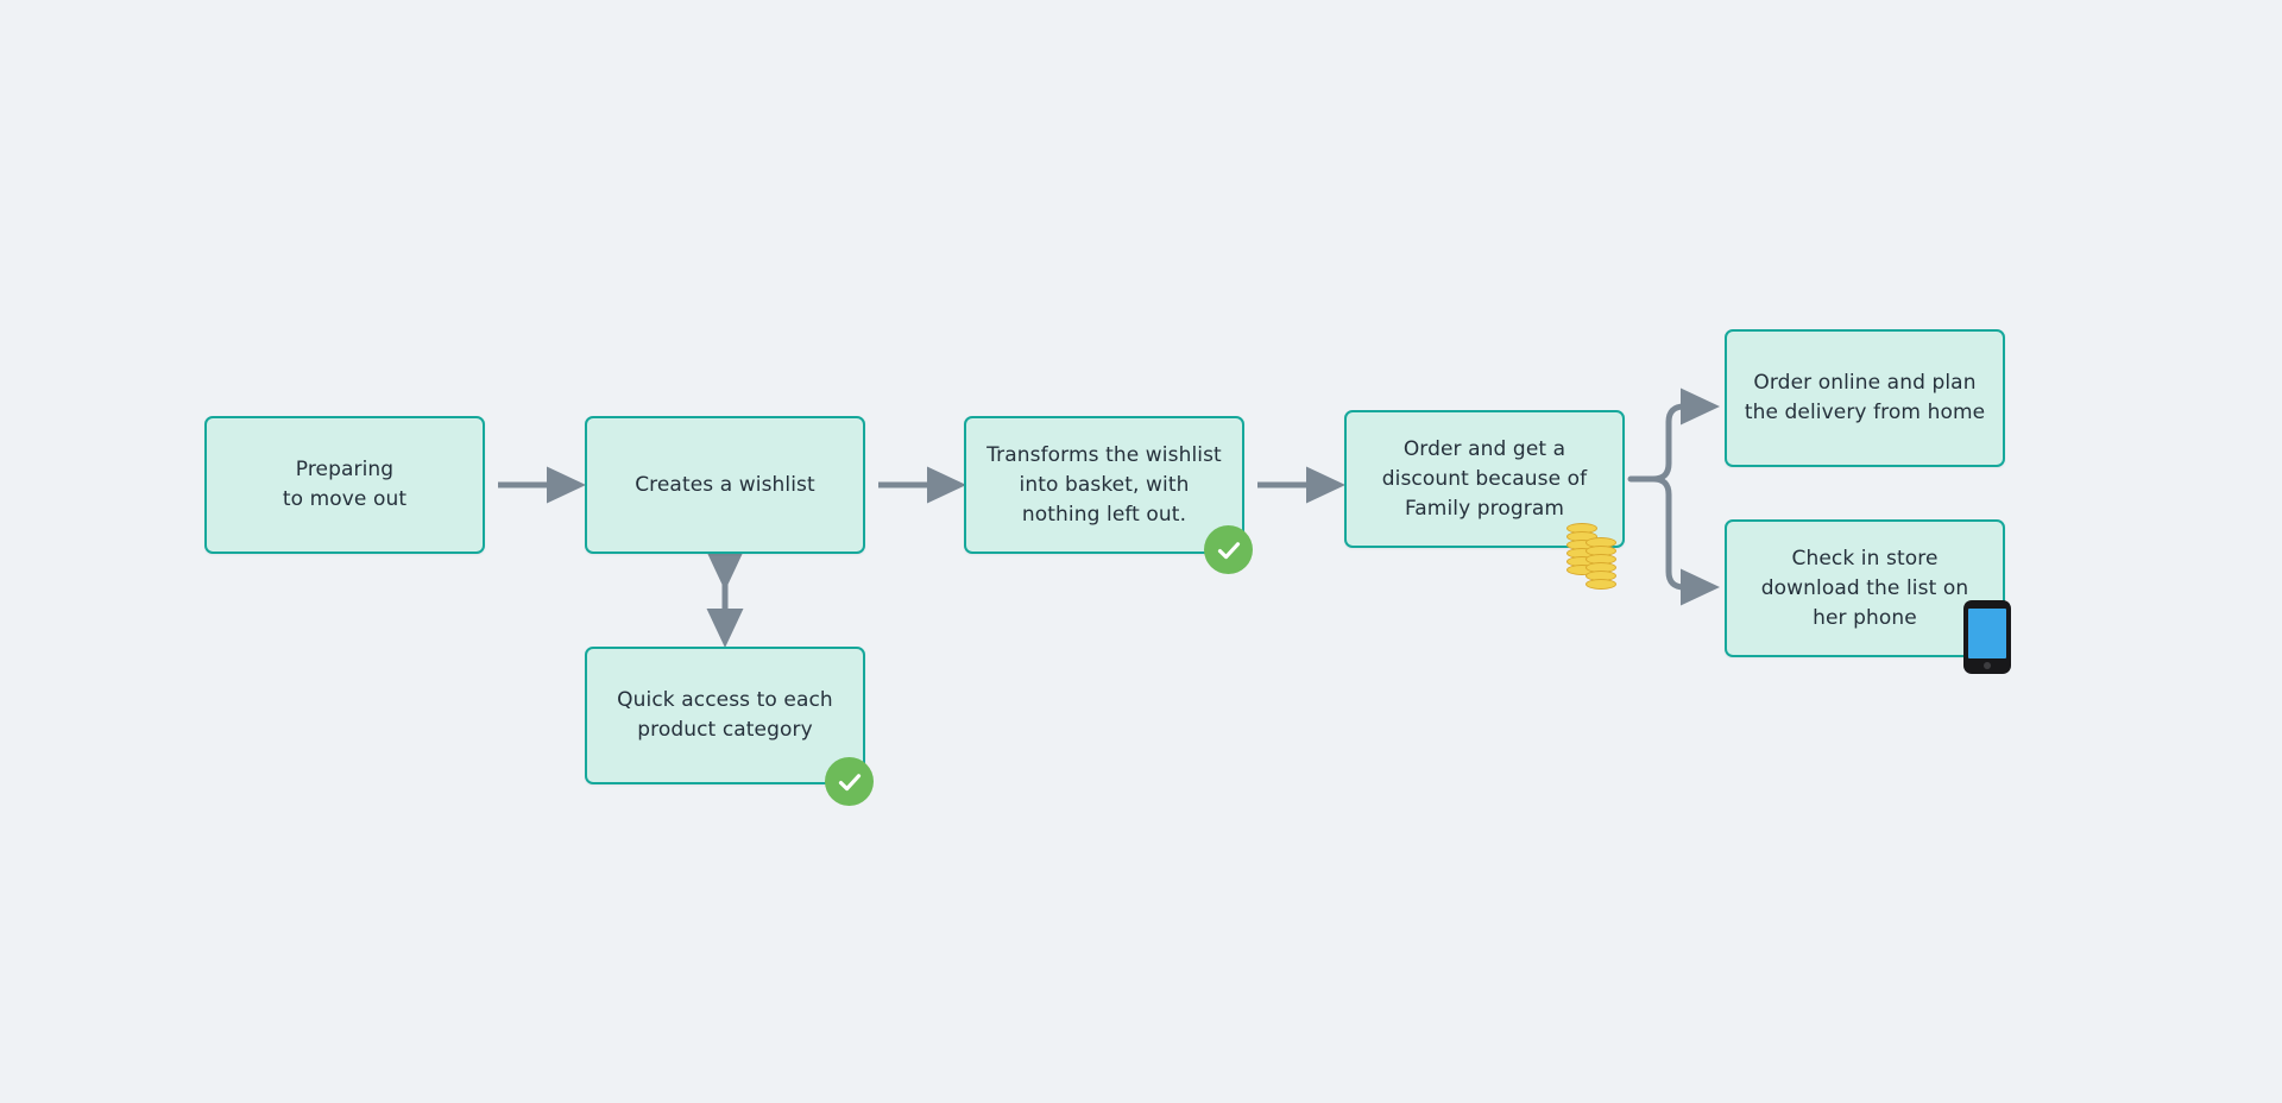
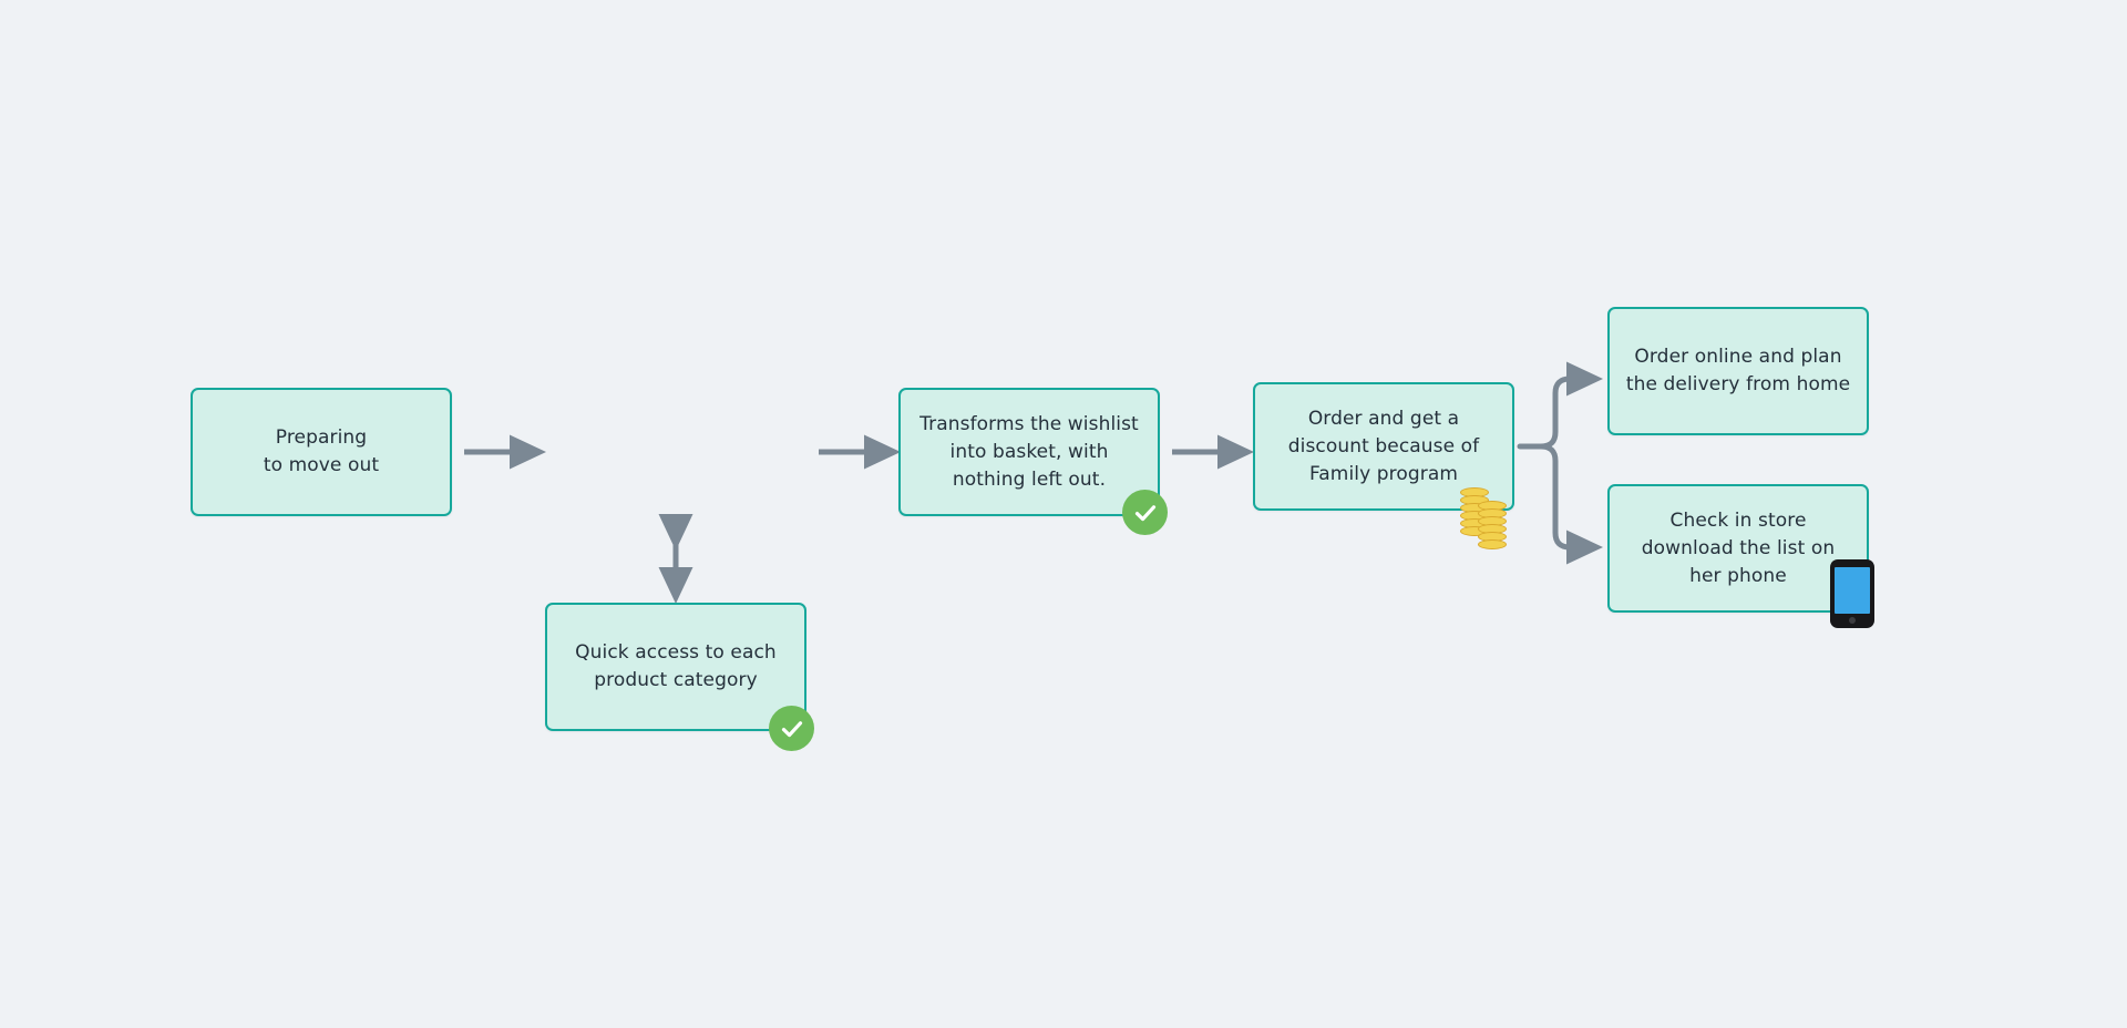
  Preparing
  to move out
- Creates a wishlist
  Transforms the wishlist into basket, with nothing left out.
  Order and get a discount because of Family program
  Order online and plan the delivery from home
  Check in store download the list on her phone
  Quick access to each product category
